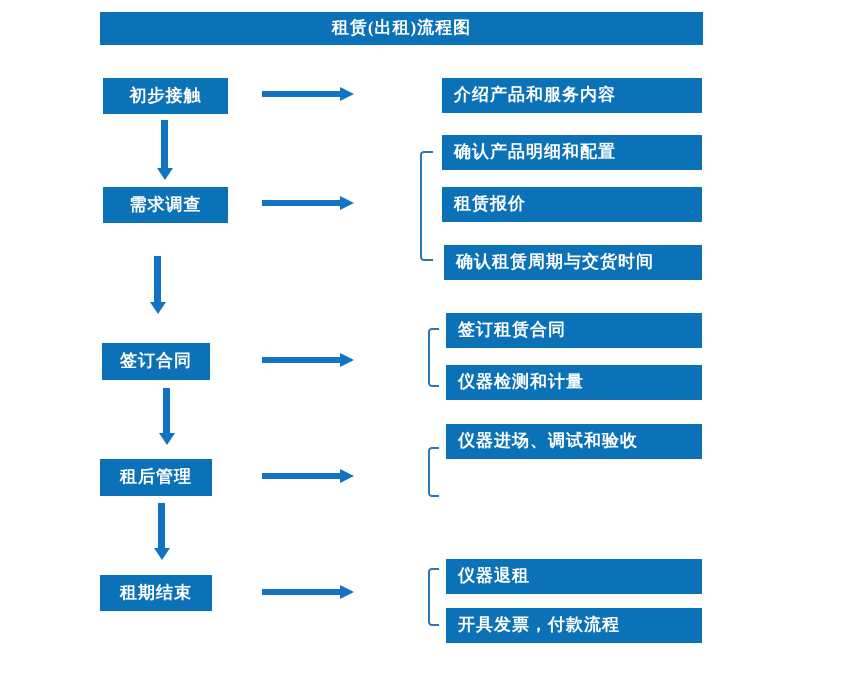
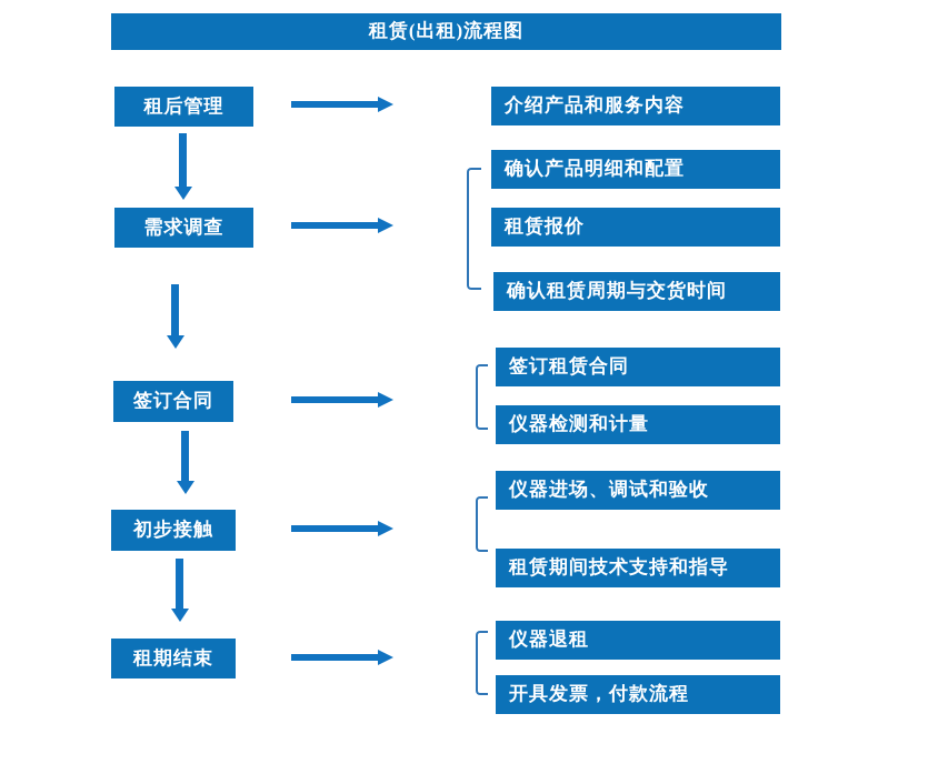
  租赁(出租)流程图
- 初步接触
+ 租后管理
  介绍产品和服务内容
  需求调查
  确认产品明细和配置
  租赁报价
  确认租赁周期与交货时间
  签订合同
  签订租赁合同
  仪器检测和计量
- 租后管理
+ 初步接触
  仪器进场、调试和验收
+ 租赁期间技术支持和指导
  租期结束
  仪器退租
  开具发票，付款流程
